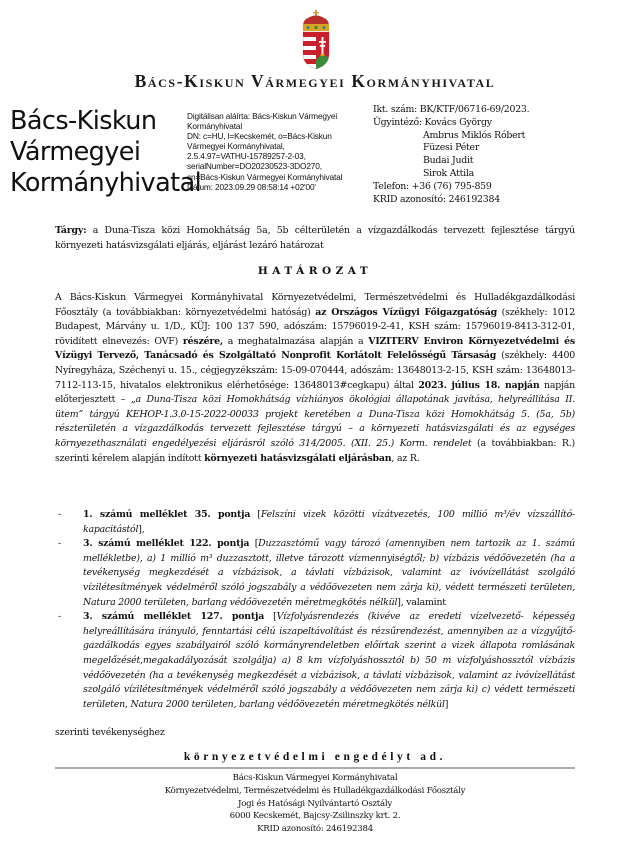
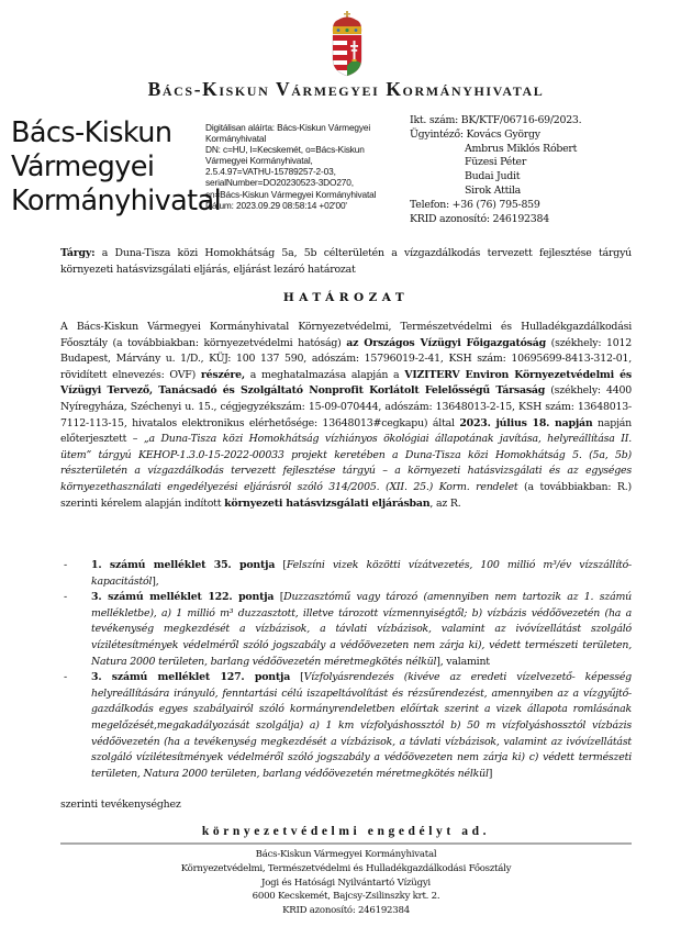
  Bács-Kiskun Vármegyei Kormányhivatal
  Bács-Kiskun
  Vármegyei
  Kormányhivatal
  Digitálisan aláírta: Bács-Kiskun Vármegyei
  Kormányhivatal
  DN: c=HU, l=Kecskemét, o=Bács-Kiskun
  Vármegyei Kormányhivatal,
  2.5.4.97=VATHU-15789257-2-03,
  serialNumber=DO20230523-3DO270,
  cn=Bács-Kiskun Vármegyei Kormányhivatal
  Dátum: 2023.09.29 08:58:14 +02'00'
  Ikt. szám: BK/KTF/06716-69/2023.
  Ügyintéző: Kovács György
  Ambrus Miklós Róbert
  Füzesi Péter
  Budai Judit
  Sirok Attila
  Telefon: +36 (76) 795-859
  KRID azonosító: 246192384
  Tárgy: a Duna-Tisza közi Homokhátság 5a, 5b célterületén a vízgazdálkodás tervezett fejlesztése tárgyú környezeti hatásvizsgálati eljárás, eljárást lezáró határozat
  HATÁROZAT
- A Bács-Kiskun Vármegyei Kormányhivatal Környezetvédelmi, Természetvédelmi és Hulladékgazdálkodási Főosztály (a továbbiakban: környezetvédelmi hatóság) az Országos Vízügyi Főigazgatóság (székhely: 1012 Budapest, Márvány u. 1/D., KÜJ: 100 137 590, adószám: 15796019-2-41, KSH szám: 15796019-8413-312-01, rövidített elnevezés: OVF) részére, a meghatalmazása alapján a VIZITERV Environ Környezetvédelmi és Vízügyi Tervező, Tanácsadó és Szolgáltató Nonprofit Korlátolt Felelősségű Társaság (székhely: 4400 Nyíregyháza, Széchenyi u. 15., cégjegyzékszám: 15-09-070444, adószám: 13648013-2-15, KSH szám: 13648013-7112-113-15, hivatalos elektronikus elérhetősége: 13648013#cegkapu) által 2023. július 18. napján napján előterjesztett – „a Duna-Tisza közi Homokhátság vízhiányos ökológiai állapotának javítása, helyreállítása II. ütem” tárgyú KEHOP-1.3.0-15-2022-00033 projekt keretében a Duna-Tisza közi Homokhátság 5. (5a, 5b) részterületén a vízgazdálkodás tervezett fejlesztése tárgyú – a környezeti hatásvizsgálati és az egységes környezethasználati engedélyezési eljárásról szóló 314/2005. (XII. 25.) Korm. rendelet (a továbbiakban: R.) szerinti kérelem alapján indított környezeti hatásvizsgálati eljárásban, az R.
+ A Bács-Kiskun Vármegyei Kormányhivatal Környezetvédelmi, Természetvédelmi és Hulladékgazdálkodási Főosztály (a továbbiakban: környezetvédelmi hatóság) az Országos Vízügyi Főigazgatóság (székhely: 1012 Budapest, Márvány u. 1/D., KÜJ: 100 137 590, adószám: 15796019-2-41, KSH szám: 10695699-8413-312-01, rövidített elnevezés: OVF) részére, a meghatalmazása alapján a VIZITERV Environ Környezetvédelmi és Vízügyi Tervező, Tanácsadó és Szolgáltató Nonprofit Korlátolt Felelősségű Társaság (székhely: 4400 Nyíregyháza, Széchenyi u. 15., cégjegyzékszám: 15-09-070444, adószám: 13648013-2-15, KSH szám: 13648013-7112-113-15, hivatalos elektronikus elérhetősége: 13648013#cegkapu) által 2023. július 18. napján napján előterjesztett – „a Duna-Tisza közi Homokhátság vízhiányos ökológiai állapotának javítása, helyreállítása II. ütem” tárgyú KEHOP-1.3.0-15-2022-00033 projekt keretében a Duna-Tisza közi Homokhátság 5. (5a, 5b) részterületén a vízgazdálkodás tervezett fejlesztése tárgyú – a környezeti hatásvizsgálati és az egységes környezethasználati engedélyezési eljárásról szóló 314/2005. (XII. 25.) Korm. rendelet (a továbbiakban: R.) szerinti kérelem alapján indított környezeti hatásvizsgálati eljárásban, az R.
  -
  1. számú melléklet 35. pontja [Felszíni vizek közötti vízátvezetés, 100 millió m³/év vízszállító-kapacitástól],
  -
  3. számú melléklet 122. pontja [Duzzasztómű vagy tározó (amennyiben nem tartozik az 1. számú mellékletbe), a) 1 millió m³ duzzasztott, illetve tározott vízmennyiségtől; b) vízbázis védőövezetén (ha a tevékenység megkezdését a vízbázisok, a távlati vízbázisok, valamint az ivóvízellátást szolgáló vízilétesítmények védelméről szóló jogszabály a védőövezeten nem zárja ki), védett természeti területen, Natura 2000 területen, barlang védőövezetén méretmegkötés nélkül], valamint
  -
- 3. számú melléklet 127. pontja [Vízfolyásrendezés (kivéve az eredeti vízelvezető- képesség helyreállítására irányuló, fenntartási célú iszapeltávolítást és rézsűrendezést, amennyiben az a vízgyűjtő-gazdálkodás egyes szabályairól szóló kormányrendeletben előírtak szerint a vizek állapota romlásának megelőzését,megakadályozását szolgálja) a) 8 km vízfolyáshossztól b) 50 m vízfolyáshossztól vízbázis védőövezetén (ha a tevékenység megkezdését a vízbázisok, a távlati vízbázisok, valamint az ivóvízellátást szolgáló vízilétesítmények védelméről szóló jogszabály a védőövezeten nem zárja ki) c) védett természeti területen, Natura 2000 területen, barlang védőövezetén méretmegkötés nélkül]
+ 3. számú melléklet 127. pontja [Vízfolyásrendezés (kivéve az eredeti vízelvezető- képesség helyreállítására irányuló, fenntartási célú iszapeltávolítást és rézsűrendezést, amennyiben az a vízgyűjtő-gazdálkodás egyes szabályairól szóló kormányrendeletben előírtak szerint a vizek állapota romlásának megelőzését,megakadályozását szolgálja) a) 1 km vízfolyáshossztól b) 50 m vízfolyáshossztól vízbázis védőövezetén (ha a tevékenység megkezdését a vízbázisok, a távlati vízbázisok, valamint az ivóvízellátást szolgáló vízilétesítmények védelméről szóló jogszabály a védőövezeten nem zárja ki) c) védett természeti területen, Natura 2000 területen, barlang védőövezetén méretmegkötés nélkül]
  szerinti tevékenységhez
  környezetvédelmi engedélyt ad.
  Bács-Kiskun Vármegyei Kormányhivatal
  Környezetvédelmi, Természetvédelmi és Hulladékgazdálkodási Főosztály
- Jogi és Hatósági Nyilvántartó Osztály
+ Jogi és Hatósági Nyilvántartó Vízügyi
  6000 Kecskemét, Bajcsy-Zsilinszky krt. 2.
  KRID azonosító: 246192384
